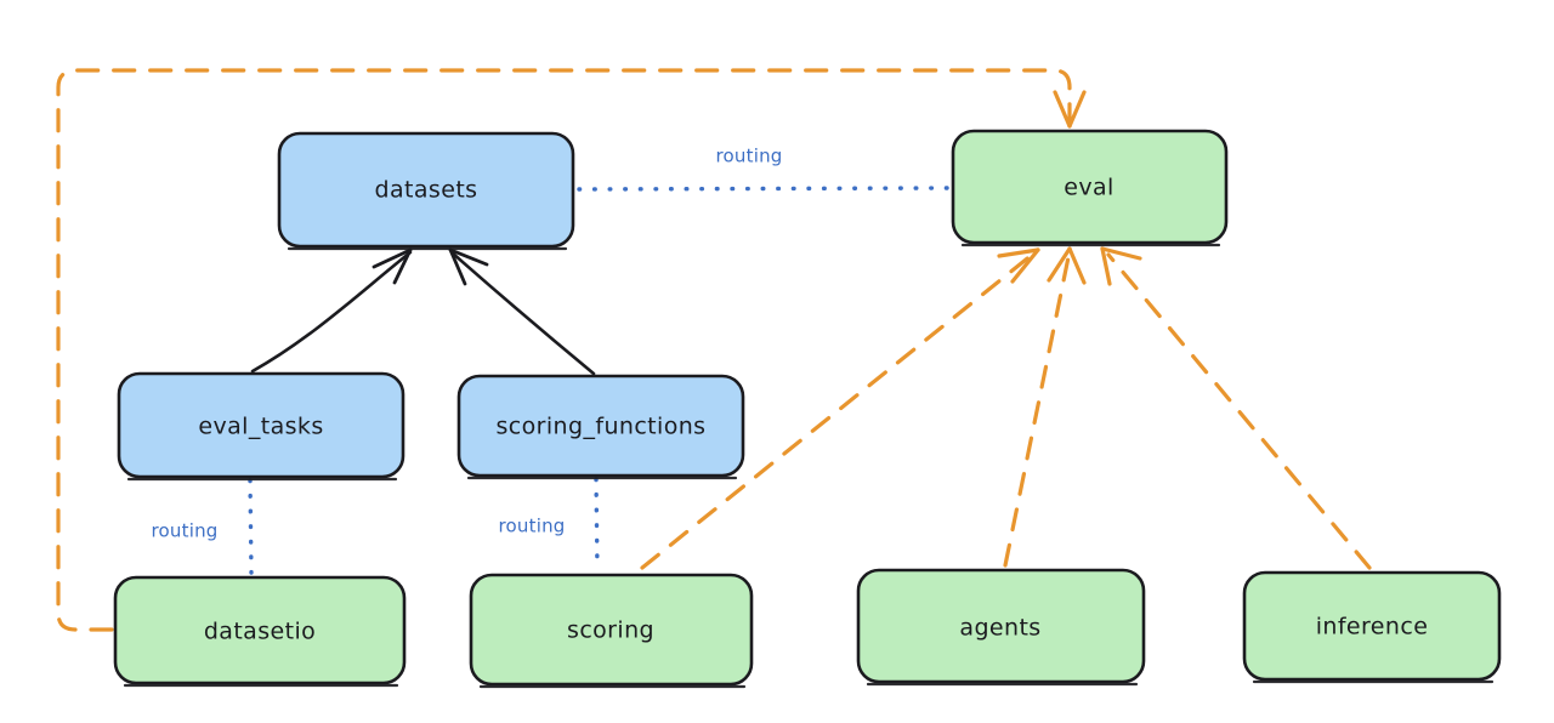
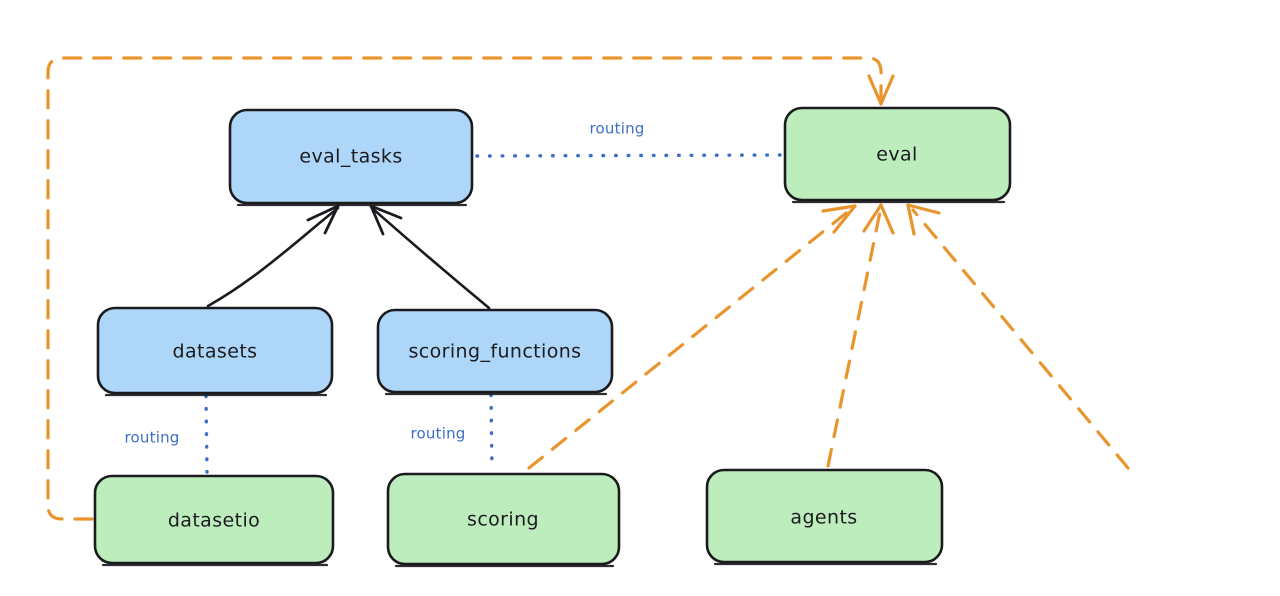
  routing
  routing
  routing
- datasets
+ eval_tasks
  eval
- eval_tasks
+ datasets
  scoring_functions
  datasetio
  scoring
  agents
- inference
